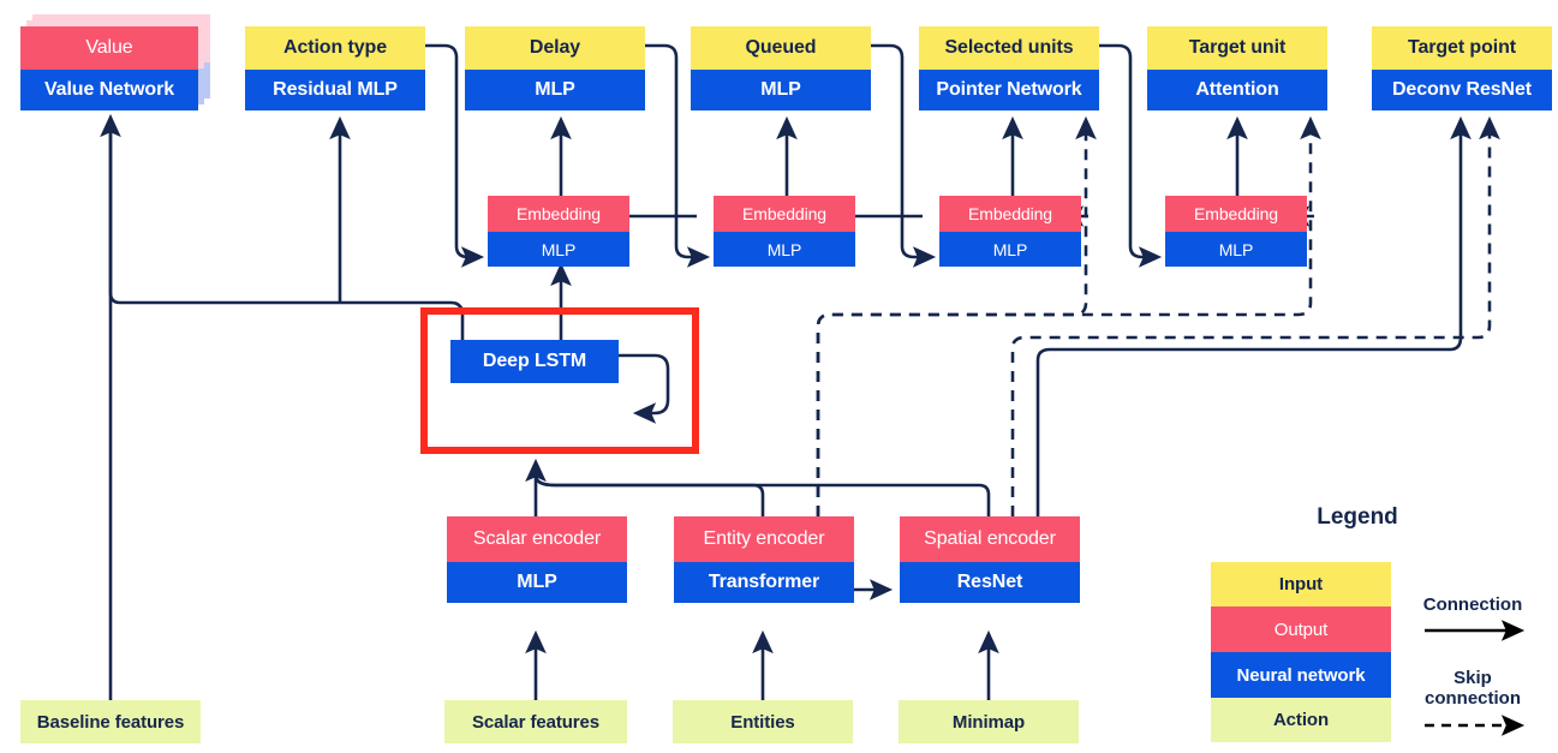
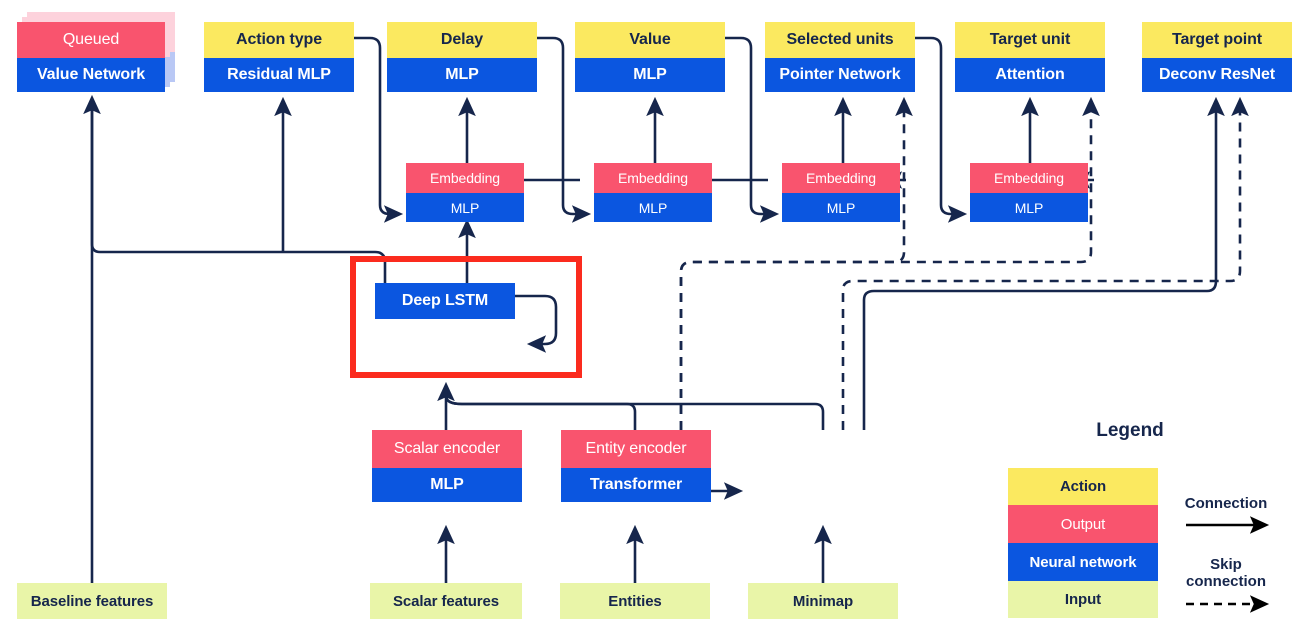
- Value
+ Queued
  Value Network
  Action type
  Residual MLP
  Delay
  MLP
- Queued
+ Value
  MLP
  Selected units
  Pointer Network
  Target unit
  Attention
  Target point
  Deconv ResNet
  Embedding
  MLP
  Embedding
  MLP
  Embedding
  MLP
  Embedding
  MLP
  Deep LSTM
  Scalar encoder
  MLP
  Entity encoder
  Transformer
- Spatial encoder
- ResNet
  Baseline features
  Scalar features
  Entities
  Minimap
  Legend
- Input
+ Action
  Output
  Neural network
- Action
+ Input
  Connection
  Skip
  connection
